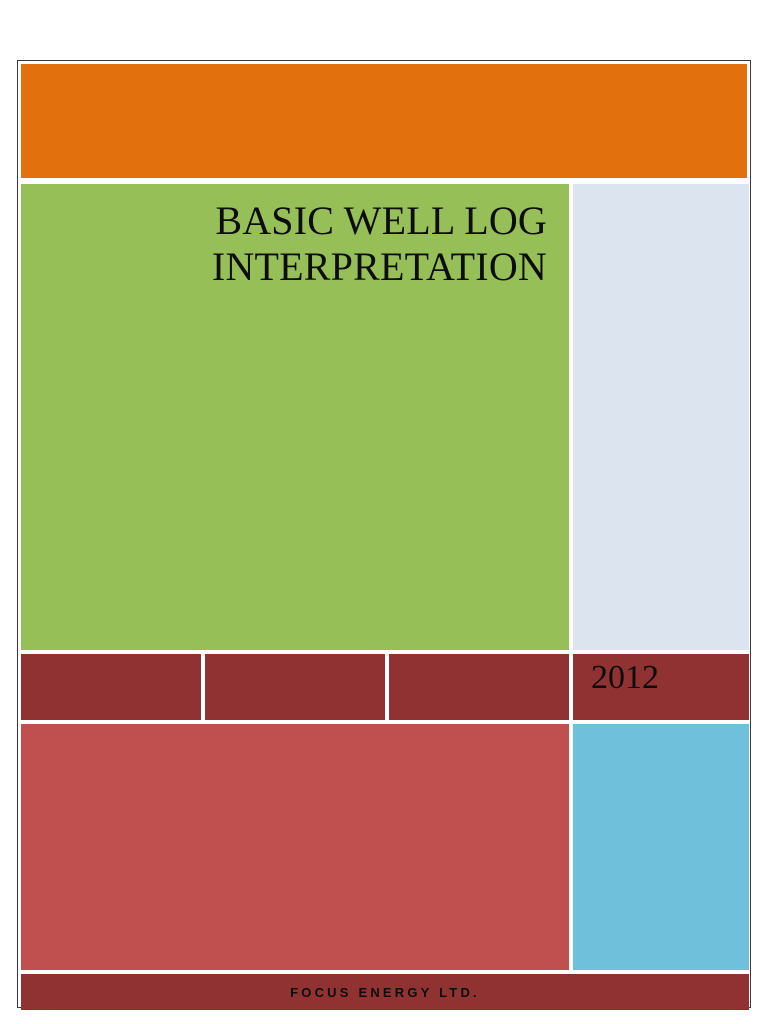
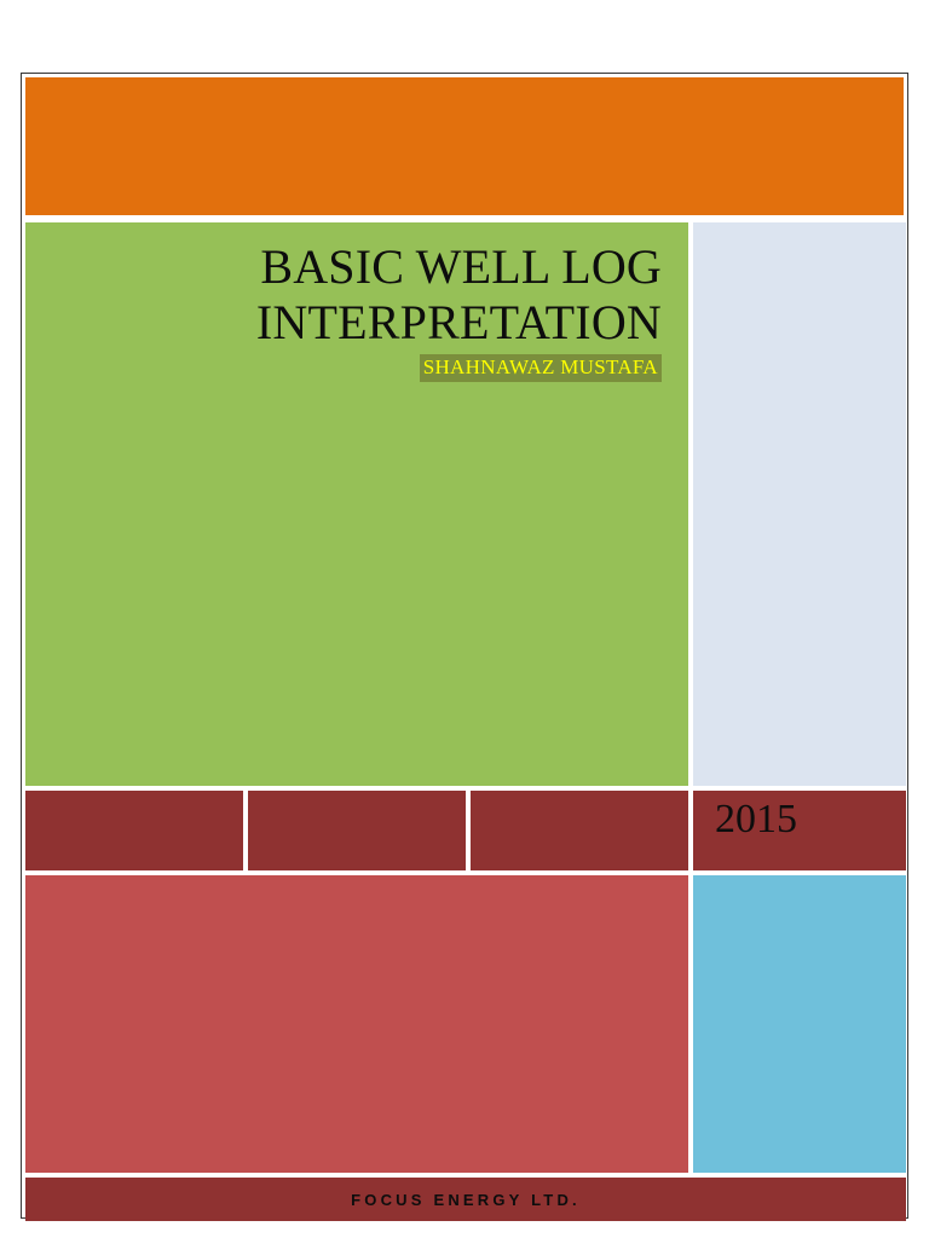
  BASIC WELL LOG INTERPRETATION
+ SHAHNAWAZ MUSTAFA
- 2012
+ 2015
  FOCUS ENERGY LTD.
